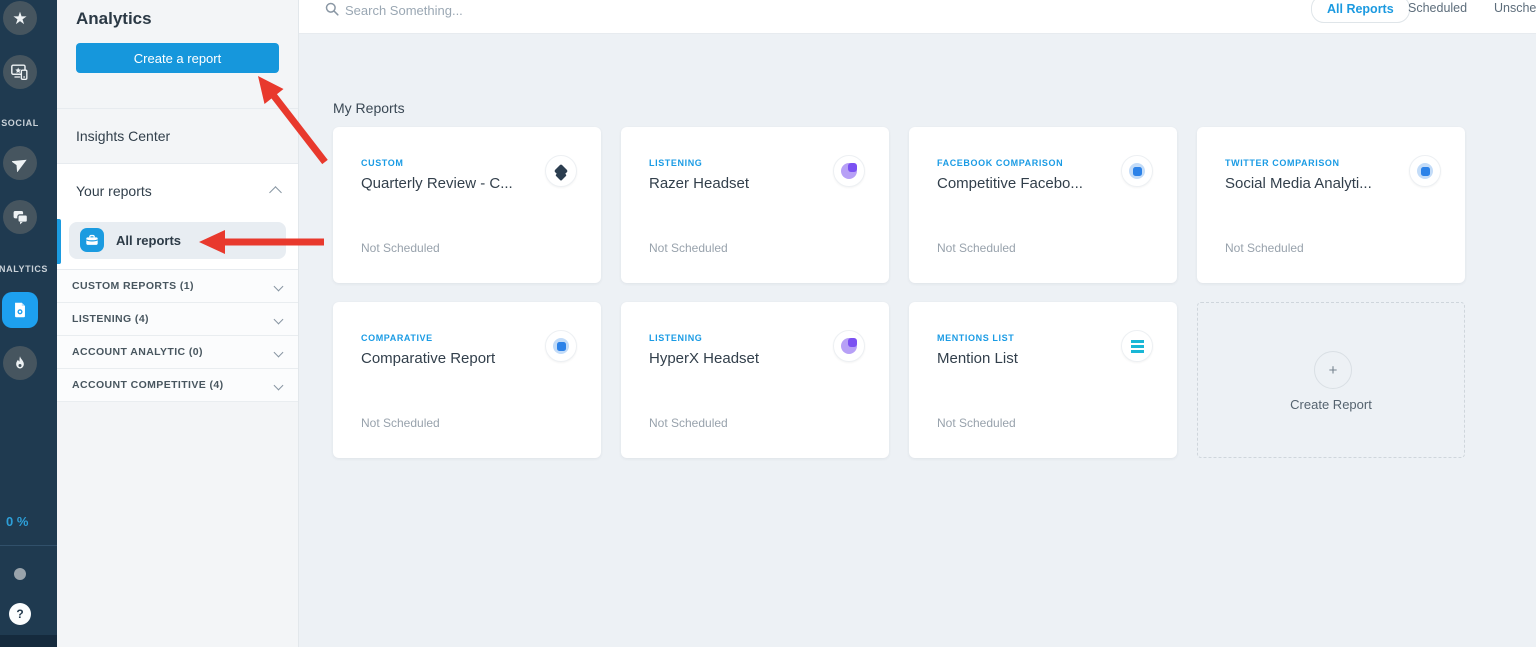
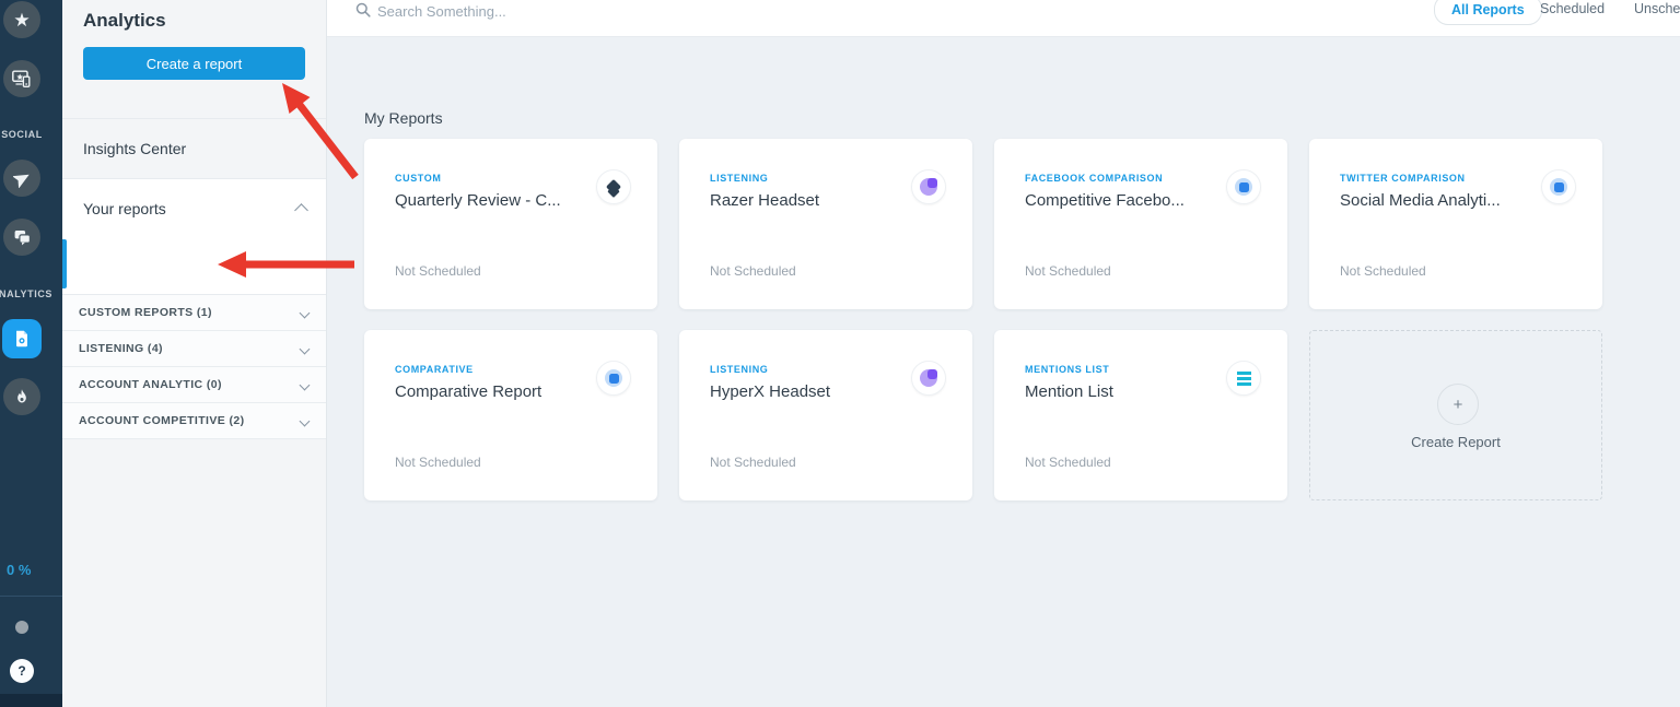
  ★
  SOCIAL
  NALYTICS
  0 %
  ?
  Analytics
  Create a report
  Insights Center
  Your reports
- All reports
  CUSTOM REPORTS (1)
  LISTENING (4)
  ACCOUNT ANALYTIC (0)
- ACCOUNT COMPETITIVE (4)
+ ACCOUNT COMPETITIVE (2)
  Search Something...
  All Reports
  Scheduled
  My Reports
  CUSTOM
  Quarterly Review - C...
  Not Scheduled
  LISTENING
  Razer Headset
  Not Scheduled
  FACEBOOK COMPARISON
  Competitive Facebo...
  Not Scheduled
  TWITTER COMPARISON
  Social Media Analyti...
  Not Scheduled
  COMPARATIVE
  Comparative Report
  Not Scheduled
  LISTENING
  HyperX Headset
  Not Scheduled
  MENTIONS LIST
  Mention List
  Not Scheduled
  +
  Create Report
